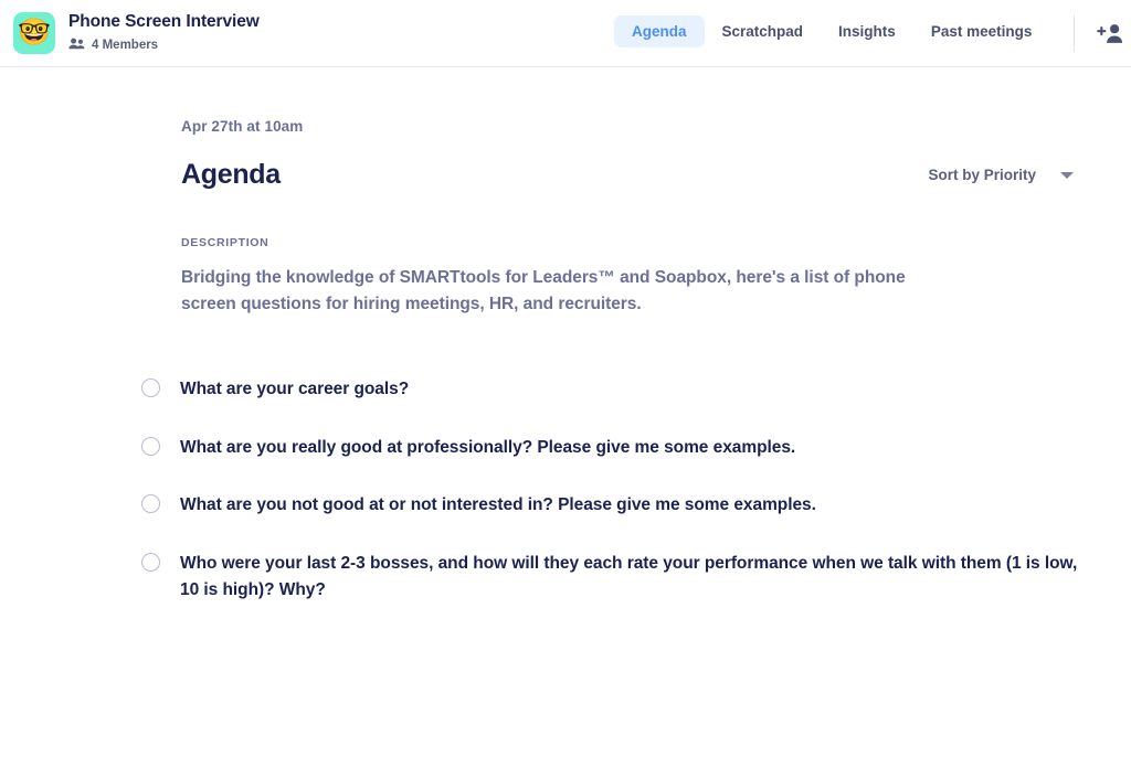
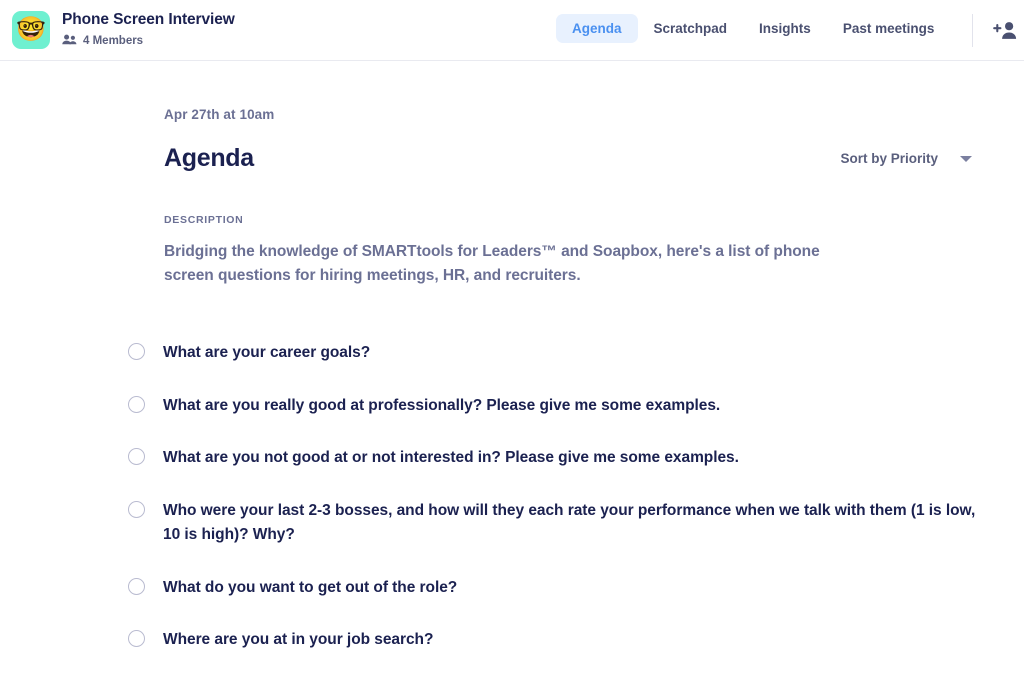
  🤓
  Phone Screen Interview
  4 Members
  Agenda
  Scratchpad
  Insights
  Past meetings
  Apr 27th at 10am
  Agenda
  Sort by Priority
  DESCRIPTION
  Bridging the knowledge of SMARTtools for Leaders™ and Soapbox, here's a list of phone screen questions for hiring meetings, HR, and recruiters.
  What are your career goals?
  What are you really good at professionally? Please give me some examples.
  What are you not good at or not interested in? Please give me some examples.
  Who were your last 2-3 bosses, and how will they each rate your performance when we talk with them (1 is low, 10 is high)? Why?
+ What do you want to get out of the role?
+ Where are you at in your job search?
